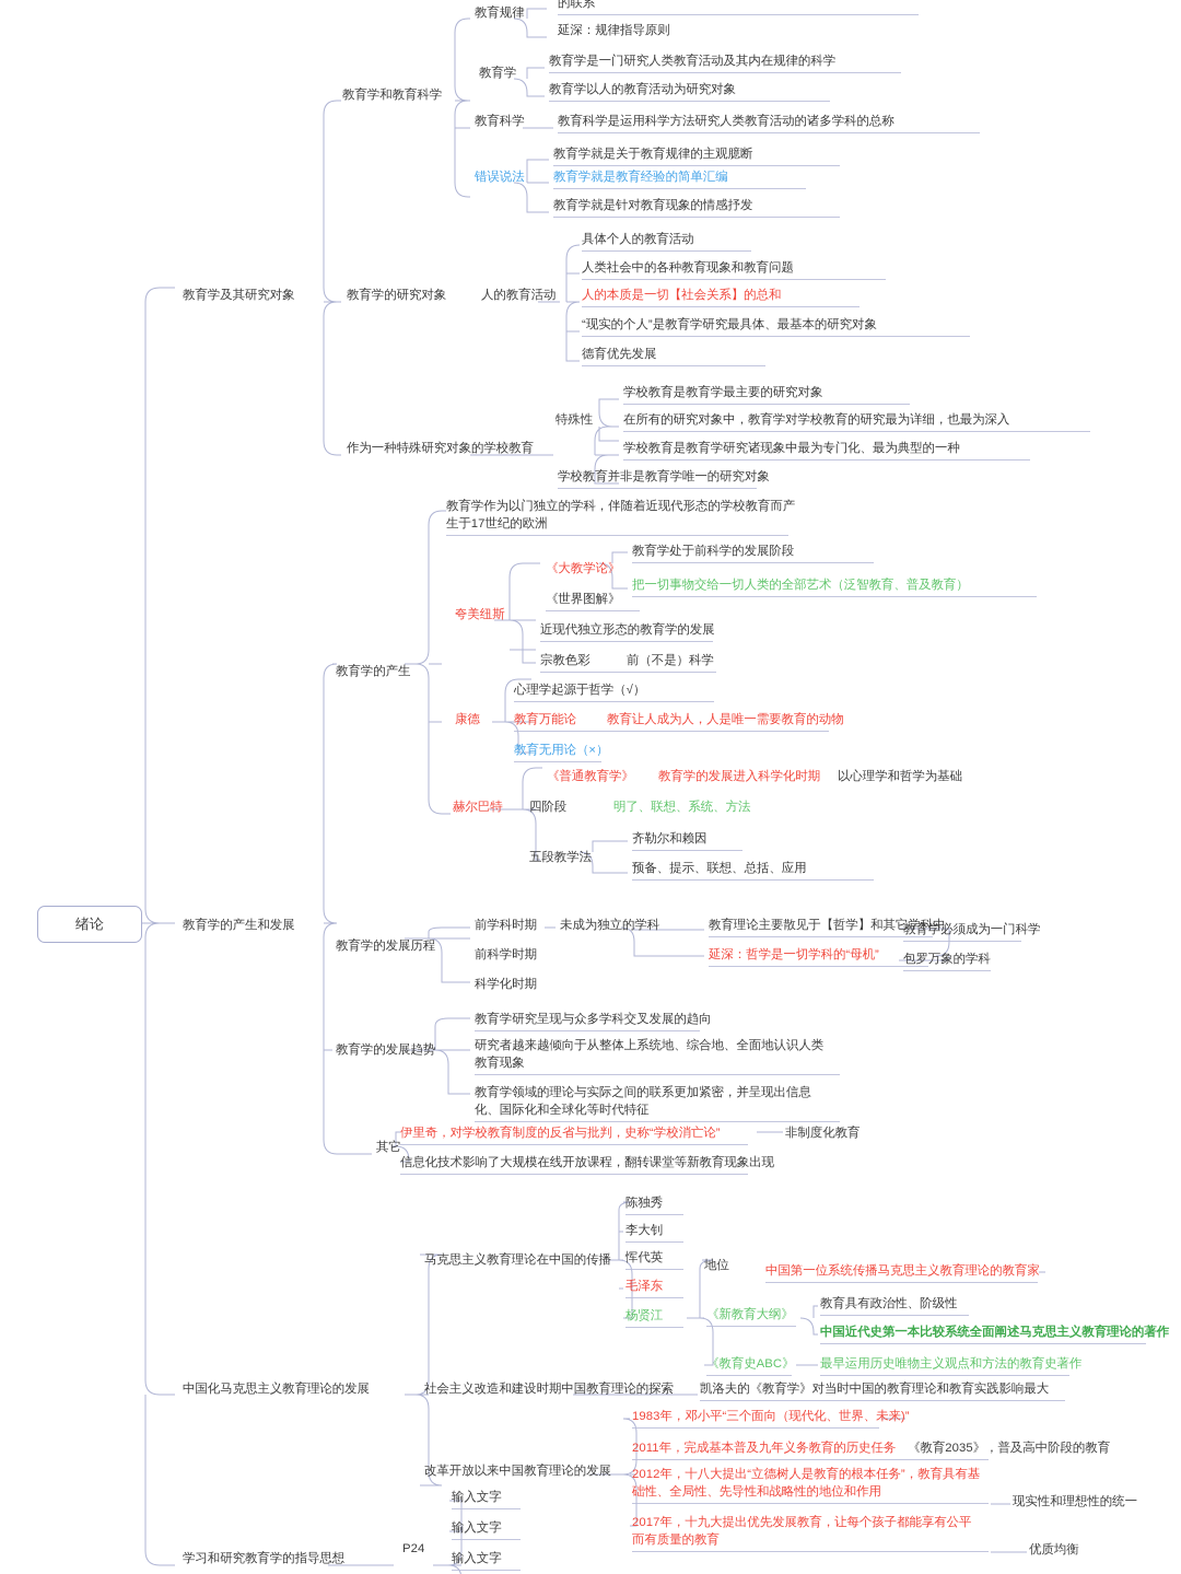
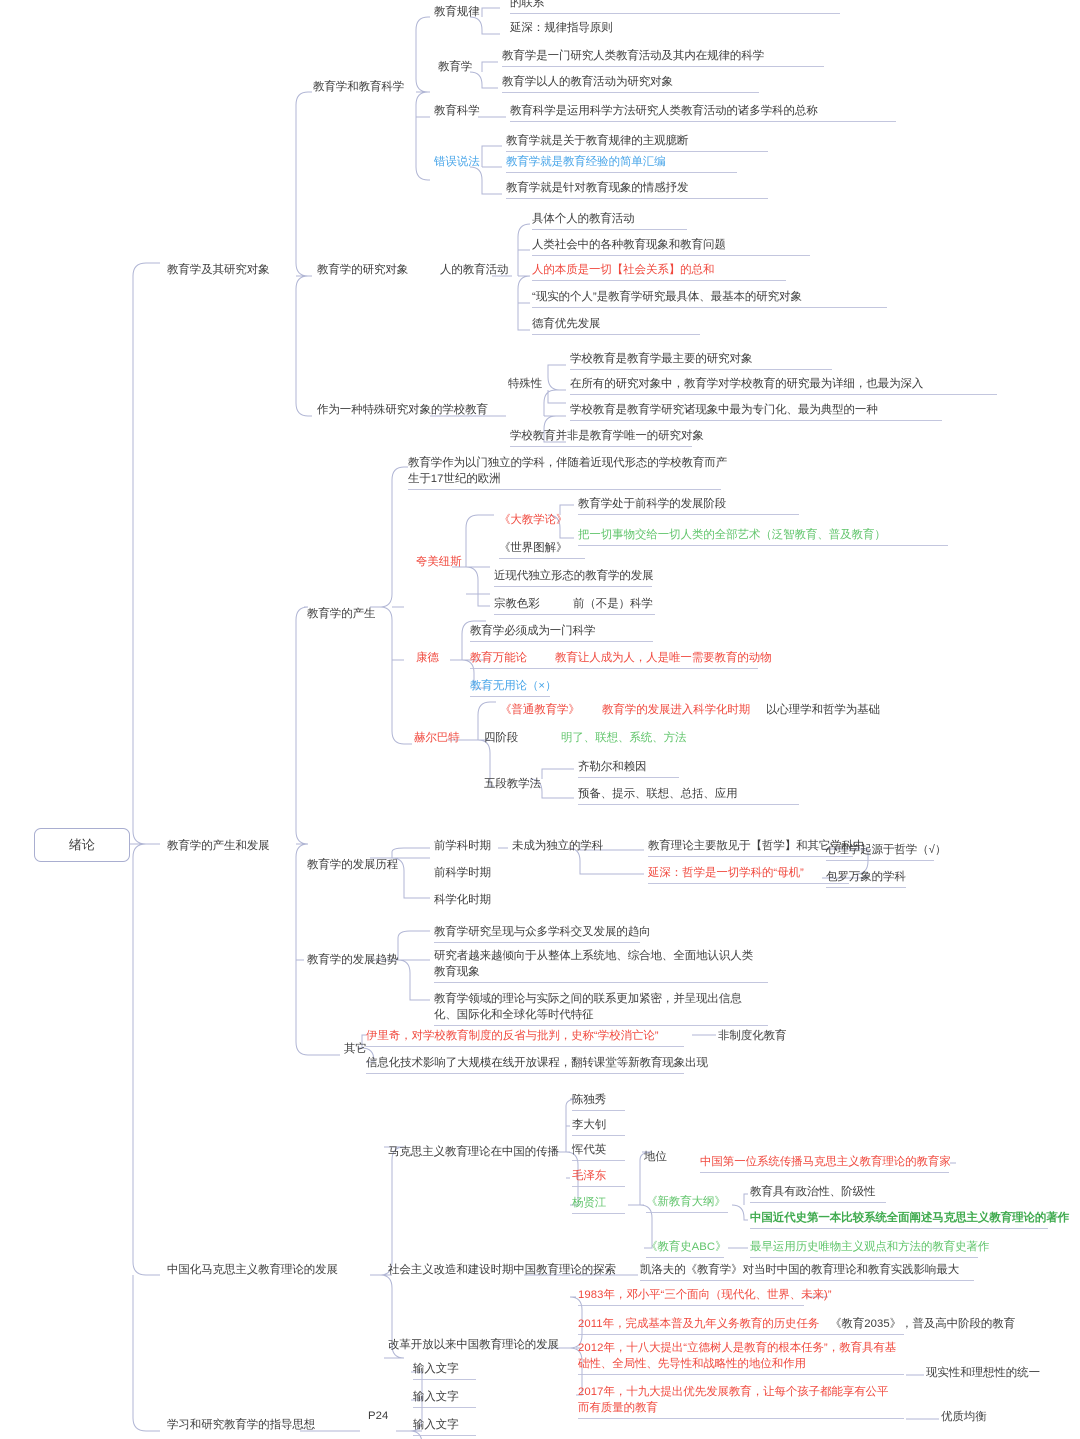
  绪论
  的联系
  延深：规律指导原则
  教育规律
  教育学是一门研究人类教育活动及其内在规律的科学
  教育学以人的教育活动为研究对象
  教育学
  教育科学是运用科学方法研究人类教育活动的诸多学科的总称
  教育科学
  教育学就是关于教育规律的主观臆断
  教育学就是教育经验的简单汇编
  教育学就是针对教育现象的情感抒发
  错误说法
  教育学和教育科学
  具体个人的教育活动
  人类社会中的各种教育现象和教育问题
  人的本质是一切【社会关系】的总和
  “现实的个人”是教育学研究最具体、最基本的研究对象
  德育优先发展
  人的教育活动
  教育学的研究对象
  学校教育是教育学最主要的研究对象
  在所有的研究对象中，教育学对学校教育的研究最为详细，也最为深入
  学校教育是教育学研究诸现象中最为专门化、最为典型的一种
  特殊性
  学校教育并非是教育学唯一的研究对象
  作为一种特殊研究对象的学校教育
  教育学及其研究对象
  教育学作为以门独立的学科，伴随着近现代形态的学校教育而产生于17世纪的欧洲
  教育学处于前科学的发展阶段
  把一切事物交给一切人类的全部艺术（泛智教育、普及教育）
  《大教学论》
  《世界图解》
  近现代独立形态的教育学的发展
  宗教色彩
  前（不是）科学
  夸美纽斯
- 心理学起源于哲学（√）
+ 教育学必须成为一门科学
  教育万能论
  教育让人成为人，人是唯一需要教育的动物
  教育无用论（×）
  康德
  《普通教育学》
  教育学的发展进入科学化时期
  以心理学和哲学为基础
  四阶段
  明了、联想、系统、方法
  五段教学法
  齐勒尔和赖因
  预备、提示、联想、总括、应用
  赫尔巴特
  教育学的产生
  教育理论主要散见于【哲学】和其它学科中
  延深：哲学是一切学科的“母机”
- 教育学必须成为一门科学
+ 心理学起源于哲学（√）
  包罗万象的学科
  未成为独立的学科
  前学科时期
  前科学时期
  科学化时期
  教育学的发展历程
  教育学研究呈现与众多学科交叉发展的趋向
  研究者越来越倾向于从整体上系统地、综合地、全面地认识人类教育现象
  教育学领域的理论与实际之间的联系更加紧密，并呈现出信息化、国际化和全球化等时代特征
  教育学的发展趋势
  伊里奇，对学校教育制度的反省与批判，史称“学校消亡论”
  非制度化教育
  信息化技术影响了大规模在线开放课程，翻转课堂等新教育现象出现
  其它
  教育学的产生和发展
  陈独秀
  李大钊
  恽代英
  毛泽东
  杨贤江
  地位
  中国第一位系统传播马克思主义教育理论的教育家
  《新教育大纲》
  教育具有政治性、阶级性
  中国近代史第一本比较系统全面阐述马克思主义教育理论的著作
  《教育史ABC》
  最早运用历史唯物主义观点和方法的教育史著作
  马克思主义教育理论在中国的传播
  社会主义改造和建设时期中国教育理论的探索
  凯洛夫的《教育学》对当时中国的教育理论和教育实践影响最大
  1983年，邓小平“三个面向（现代化、世界、未来)”
  2011年，完成基本普及九年义务教育的历史任务
  《教育2035》，普及高中阶段的教育
  2012年，十八大提出“立德树人是教育的根本任务”，教育具有基础性、全局性、先导性和战略性的地位和作用
  现实性和理想性的统一
  2017年，十九大提出优先发展教育，让每个孩子都能享有公平而有质量的教育
  优质均衡
  改革开放以来中国教育理论的发展
  中国化马克思主义教育理论的发展
  输入文字
  输入文字
  输入文字
  P24
  学习和研究教育学的指导思想
